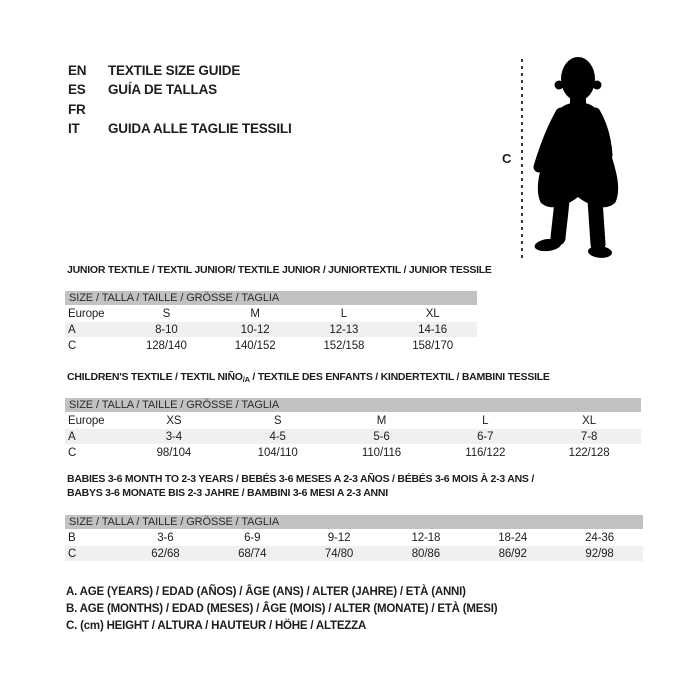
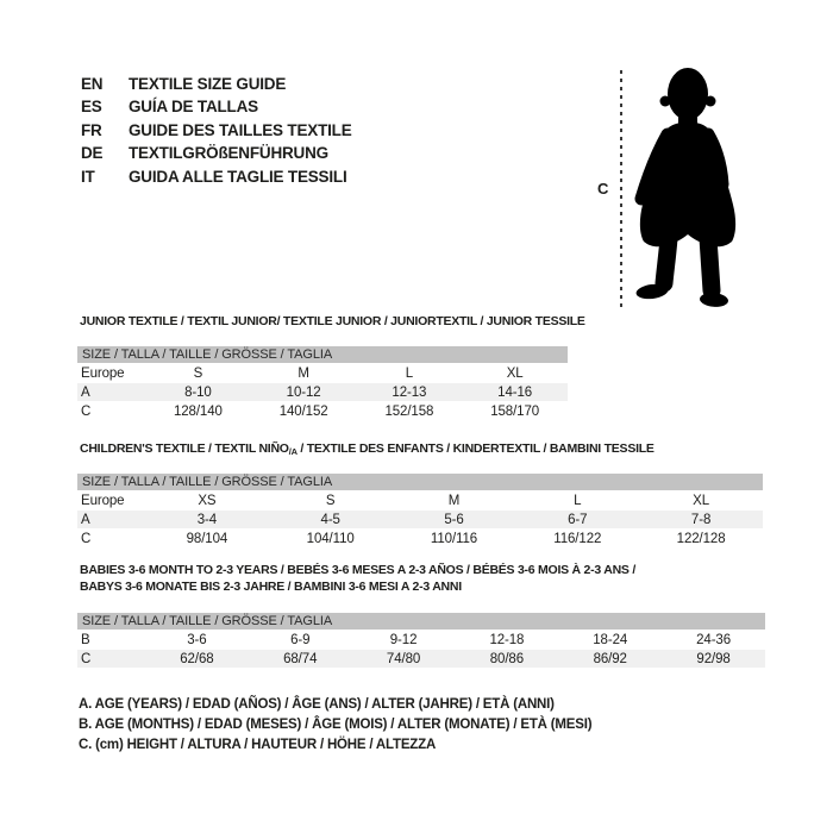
  EN
  TEXTILE SIZE GUIDE
  ES
  GUÍA DE TALLAS
  FR
+ GUIDE DES TAILLES TEXTILE
+ DE
+ TEXTILGRÖßENFÜHRUNG
  IT
  GUIDA ALLE TAGLIE TESSILI
  C
  JUNIOR TEXTILE / TEXTIL JUNIOR/ TEXTILE JUNIOR / JUNIORTEXTIL / JUNIOR TESSILE
  SIZE / TALLA / TAILLE / GRÖSSE / TAGLIA
  Europe	S	M	L	XL
  A	8-10	10-12	12-13	14-16
  C	128/140	140/152	152/158	158/170
  CHILDREN'S TEXTILE / TEXTIL NIÑO/A / TEXTILE DES ENFANTS / KINDERTEXTIL / BAMBINI TESSILE
  SIZE / TALLA / TAILLE / GRÖSSE / TAGLIA
  Europe	XS	S	M	L	XL
  A	3-4	4-5	5-6	6-7	7-8
  C	98/104	104/110	110/116	116/122	122/128
  BABIES 3-6 MONTH TO 2-3 YEARS / BEBÉS 3-6 MESES A 2-3 AÑOS / BÉBÉS 3-6 MOIS À 2-3 ANS /
  BABYS 3-6 MONATE BIS 2-3 JAHRE / BAMBINI 3-6 MESI A 2-3 ANNI
  SIZE / TALLA / TAILLE / GRÖSSE / TAGLIA
  B	3-6	6-9	9-12	12-18	18-24	24-36
  C	62/68	68/74	74/80	80/86	86/92	92/98
  A. AGE (YEARS) / EDAD (AÑOS) / ÂGE (ANS) / ALTER (JAHRE) / ETÀ (ANNI)
  B. AGE (MONTHS) / EDAD (MESES) / ÂGE (MOIS) / ALTER (MONATE) / ETÀ (MESI)
  C. (cm) HEIGHT / ALTURA / HAUTEUR / HÖHE / ALTEZZA
